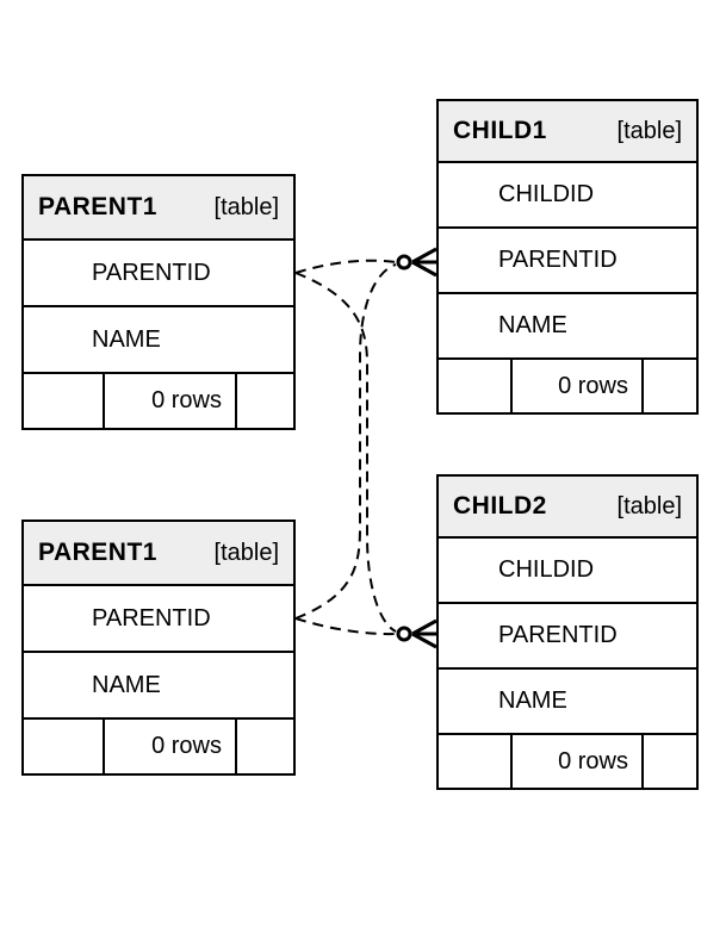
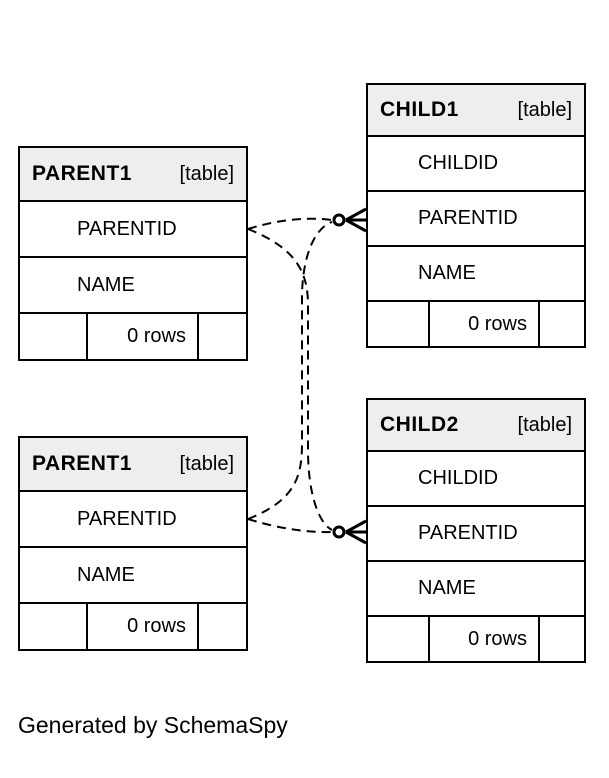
  CHILD1
  [table]
  CHILDID
  PARENTID
  NAME
  0 rows
  PARENT1
  [table]
  PARENTID
  NAME
  0 rows
  PARENT1
  [table]
  PARENTID
  NAME
  0 rows
  CHILD2
  [table]
  CHILDID
  PARENTID
  NAME
  0 rows
+ Generated by SchemaSpy
